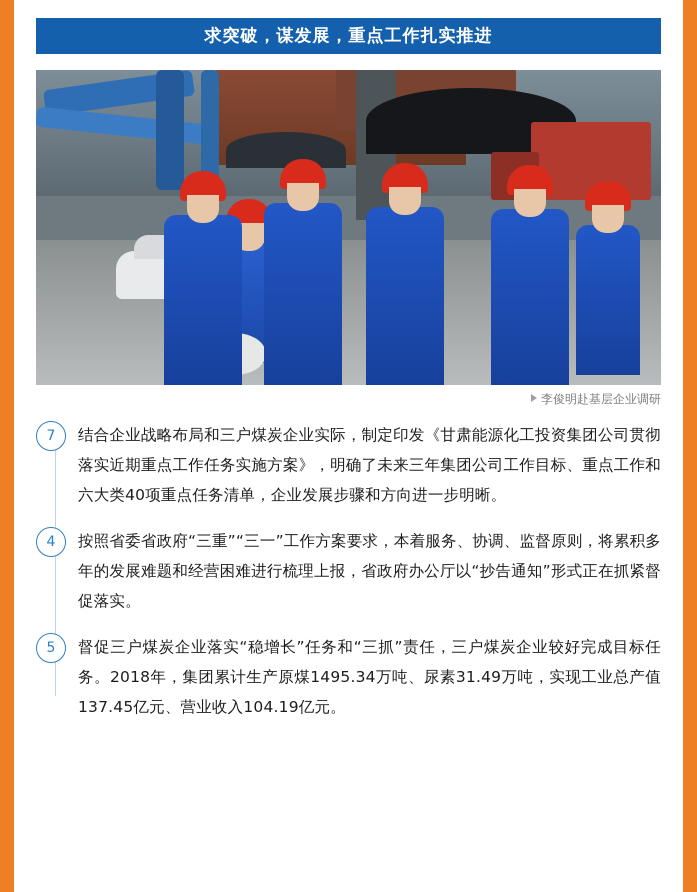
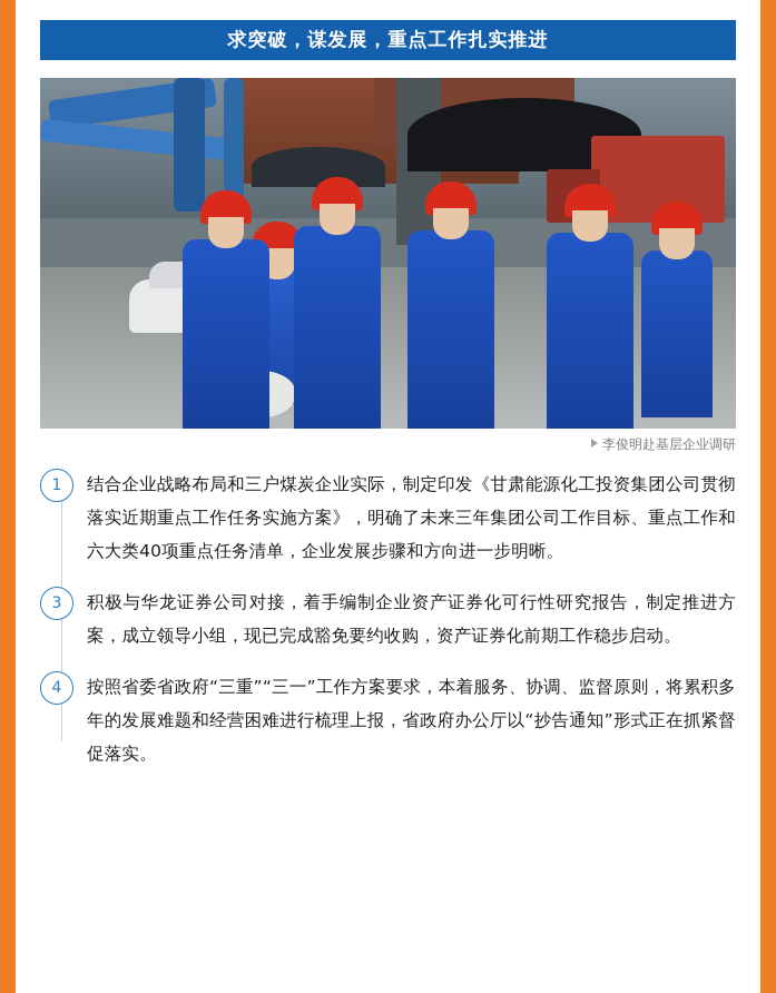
  求突破，谋发展，重点工作扎实推进
  李俊明赴基层企业调研
- 7
+ 1
  结合企业战略布局和三户煤炭企业实际，制定印发《甘肃能源化工投资集团公司贯彻落实近期重点工作任务实施方案》，明确了未来三年集团公司工作目标、重点工作和六大类40项重点任务清单，企业发展步骤和方向进一步明晰。
+ 3
+ 积极与华龙证券公司对接，着手编制企业资产证券化可行性研究报告，制定推进方案，成立领导小组，现已完成豁免要约收购，资产证券化前期工作稳步启动。
  4
  按照省委省政府“三重”“三一”工作方案要求，本着服务、协调、监督原则，将累积多年的发展难题和经营困难进行梳理上报，省政府办公厅以“抄告通知”形式正在抓紧督促落实。
- 5
- 督促三户煤炭企业落实“稳增长”任务和“三抓”责任，三户煤炭企业较好完成目标任务。2018年，集团累计生产原煤1495.34万吨、尿素31.49万吨，实现工业总产值137.45亿元、营业收入104.19亿元。
